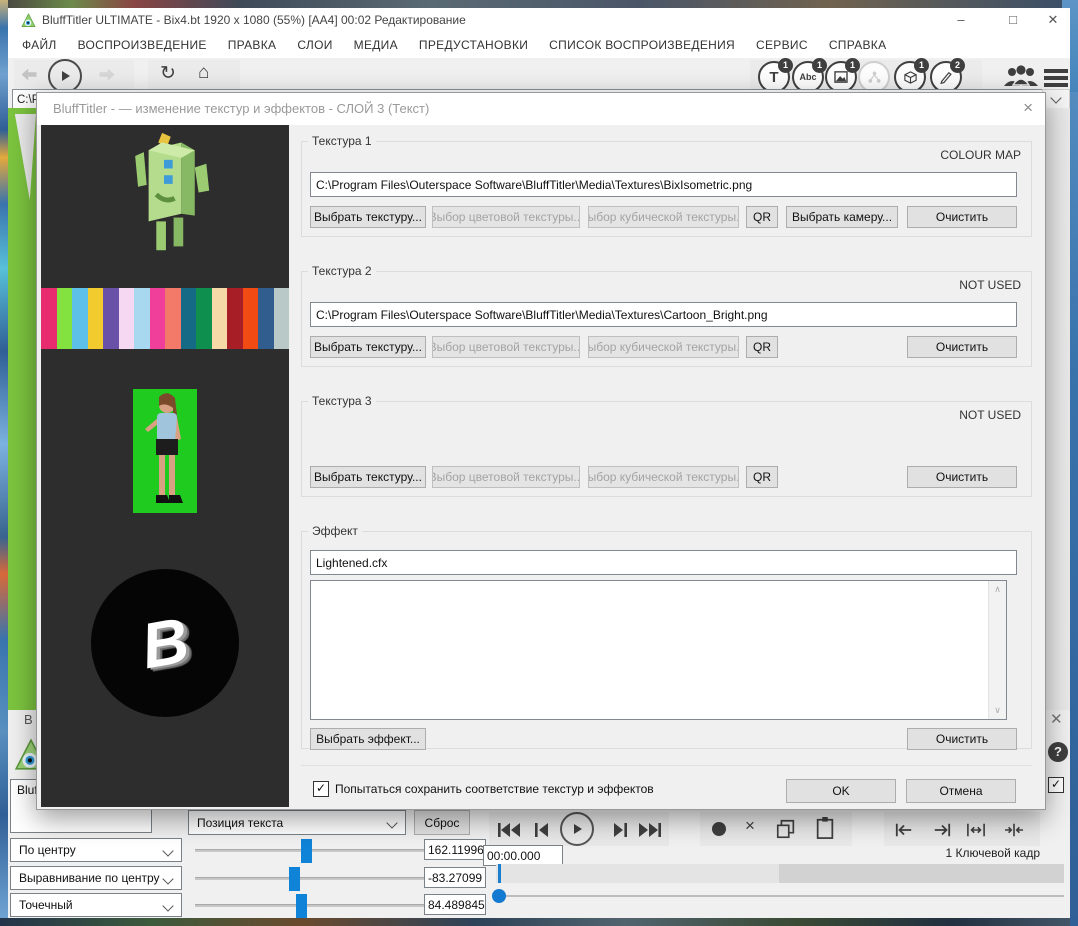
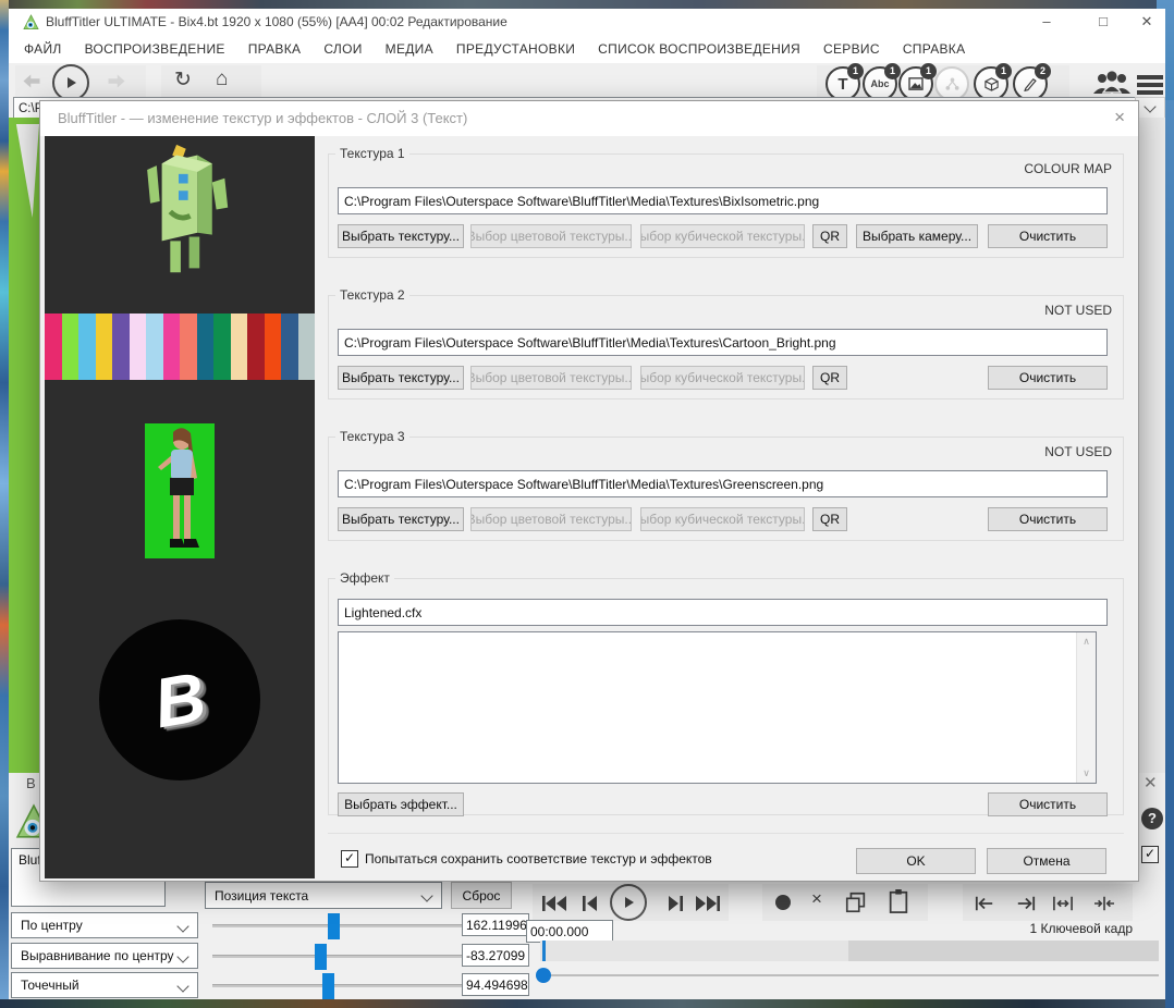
  BluffTitler ULTIMATE - Bix4.bt 1920 x 1080 (55%) [AA4] 00:02 Редактирование
  –
  □
  ✕
  ФАЙЛ
  ВОСПРОИЗВЕДЕНИЕ
  ПРАВКА
  СЛОИ
  МЕДИА
  ПРЕДУСТАНОВКИ
  СПИСОК ВОСПРОИЗВЕДЕНИЯ
  СЕРВИС
  СПРАВКА
  ↻
  ⌂
  T
  1
  Abc
  1
  1
  1
  2
  B
  ✕
  ?
  ✓
  Позиция текста
  Сброс
  По центру
  Выравнивание по центру
  Точечный
  162.11996
  -83.27099
- 84.489845
+ 94.494698
  ×
  00:00.000
  1 Ключевой кадр
  BluffTitler - — изменение текстур и эффектов - СЛОЙ 3 (Текст)
  ×
  Текстура 1
  COLOUR MAP
  C:\Program Files\Outerspace Software\BluffTitler\Media\Textures\BixIsometric.png
  Выбрать текстуру...
  Выбор цветовой текстуры..
  ыбор кубической текстуры.
  QR
  Выбрать камеру...
  Очистить
  Текстура 2
  NOT USED
  C:\Program Files\Outerspace Software\BluffTitler\Media\Textures\Cartoon_Bright.png
  Выбрать текстуру...
  Выбор цветовой текстуры..
  ыбор кубической текстуры.
  QR
  Очистить
  Текстура 3
  NOT USED
+ C:\Program Files\Outerspace Software\BluffTitler\Media\Textures\Greenscreen.png
  Выбрать текстуру...
  Выбор цветовой текстуры..
  ыбор кубической текстуры.
  QR
  Очистить
  Эффект
  Lightened.cfx
  ∧
  ∨
  Выбрать эффект...
  Очистить
  ✓
  Попытаться сохранить соответствие текстур и эффектов
  OK
  Отмена
